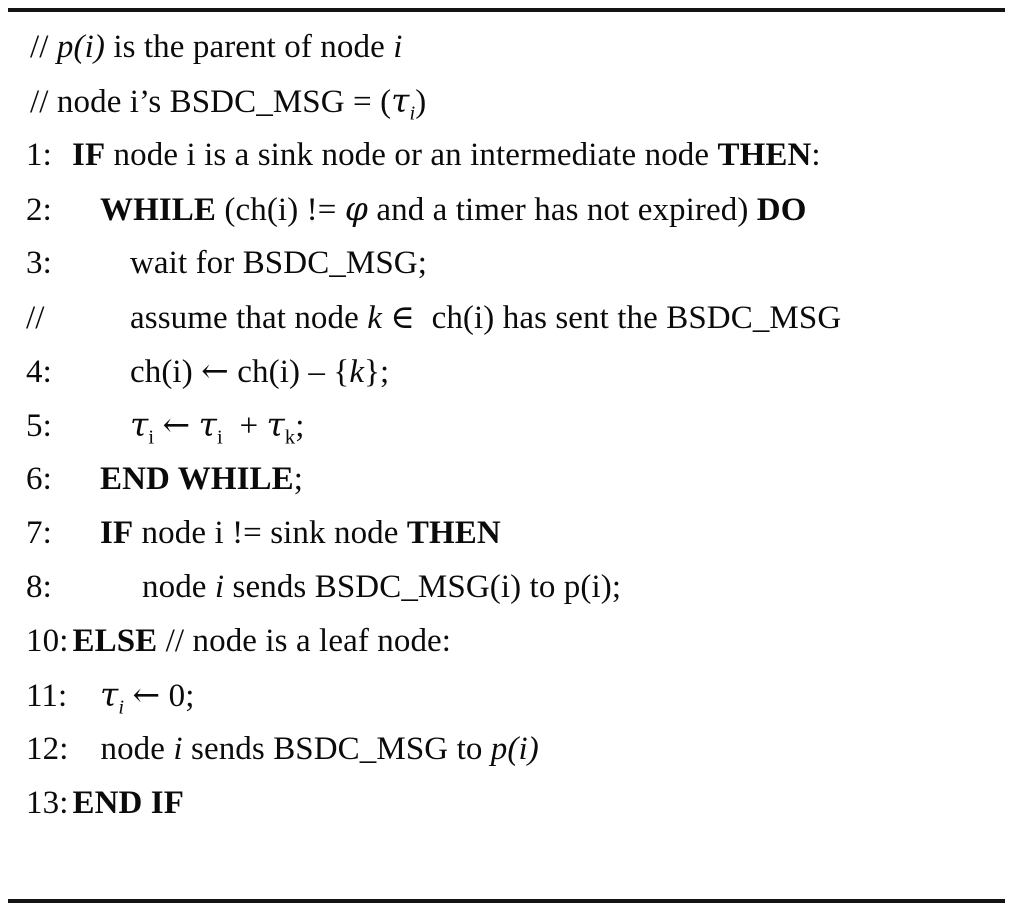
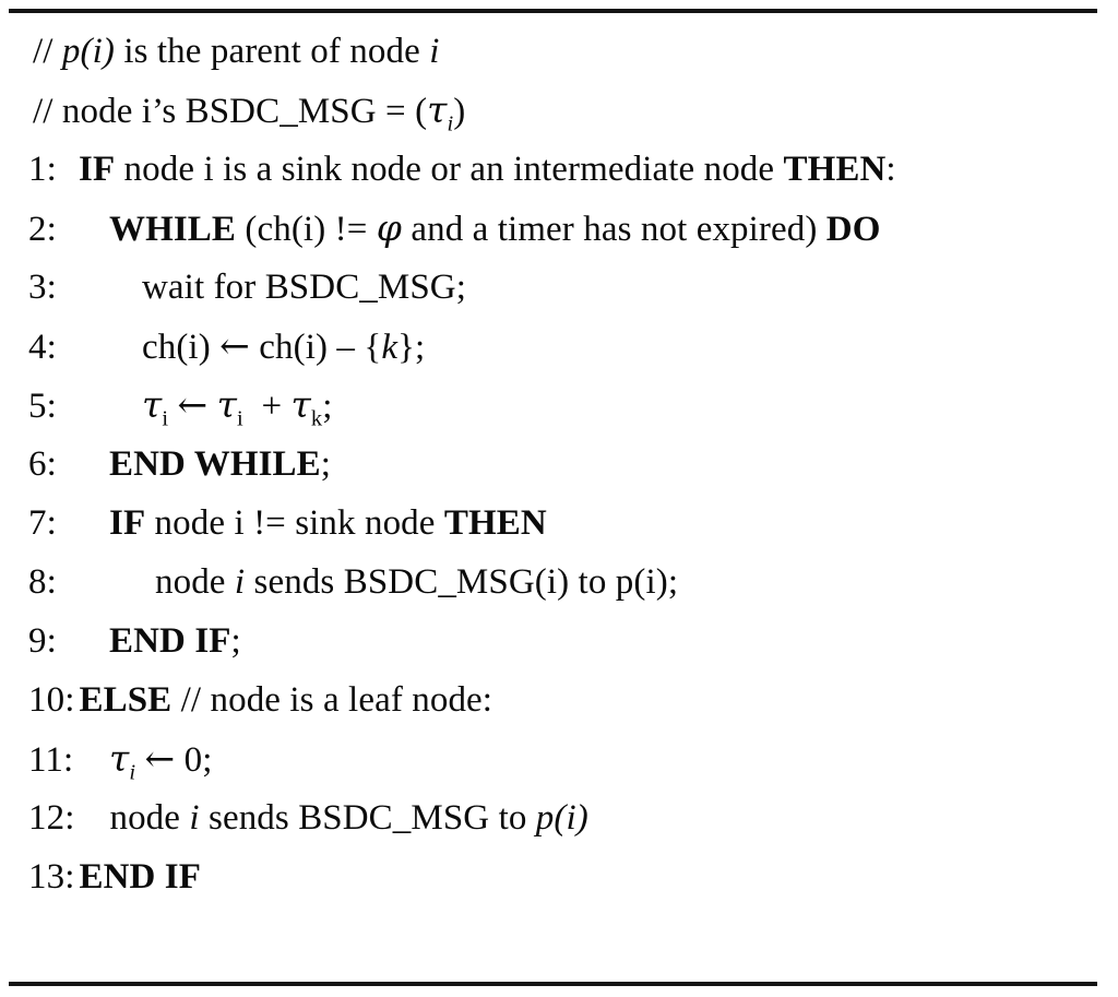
  // p(i) is the parent of node i
  // node i’s BSDC_MSG = (τi)
  1:
  IF node i is a sink node or an intermediate node THEN:
  2:
  WHILE (ch(i) != φ and a timer has not expired) DO
  3:
  wait for BSDC_MSG;
- //
- assume that node k ∈ ch(i) has sent the BSDC_MSG
  4:
  ch(i) ← ch(i) – {k};
  5:
  τi ← τi + τk;
  6:
  END WHILE;
  7:
  IF node i != sink node THEN
  8:
  node i sends BSDC_MSG(i) to p(i);
+ 9:
+ END IF;
  10:
  ELSE // node is a leaf node:
  11:
  τi ← 0;
  12:
  node i sends BSDC_MSG to p(i)
  13:
  END IF
